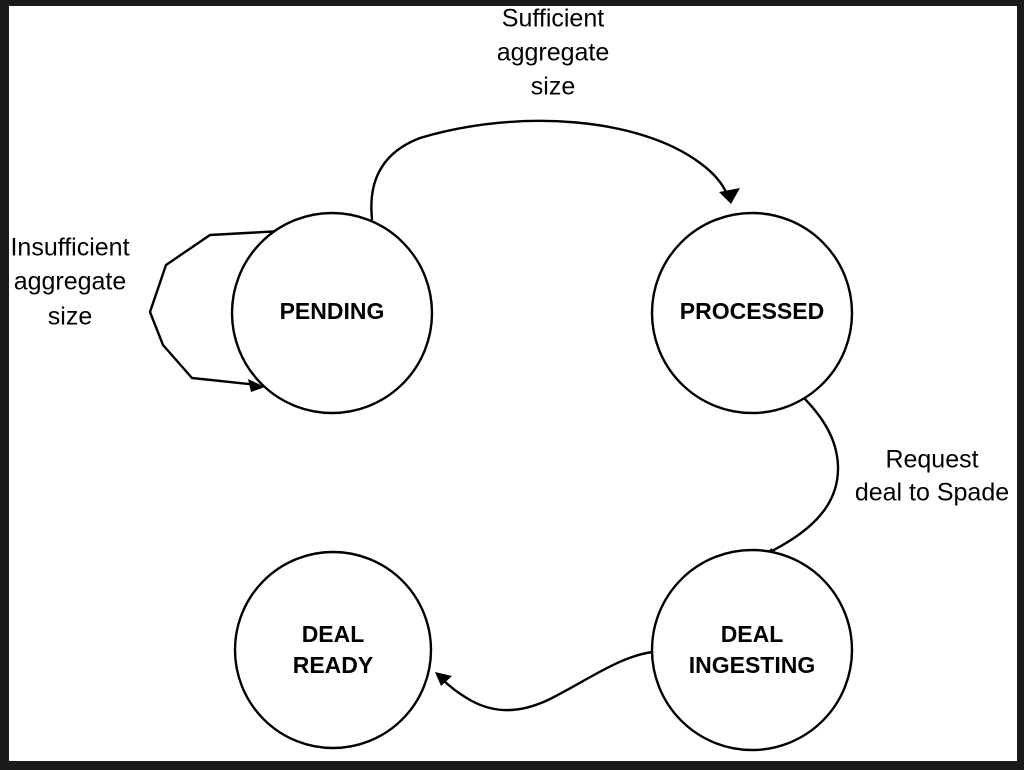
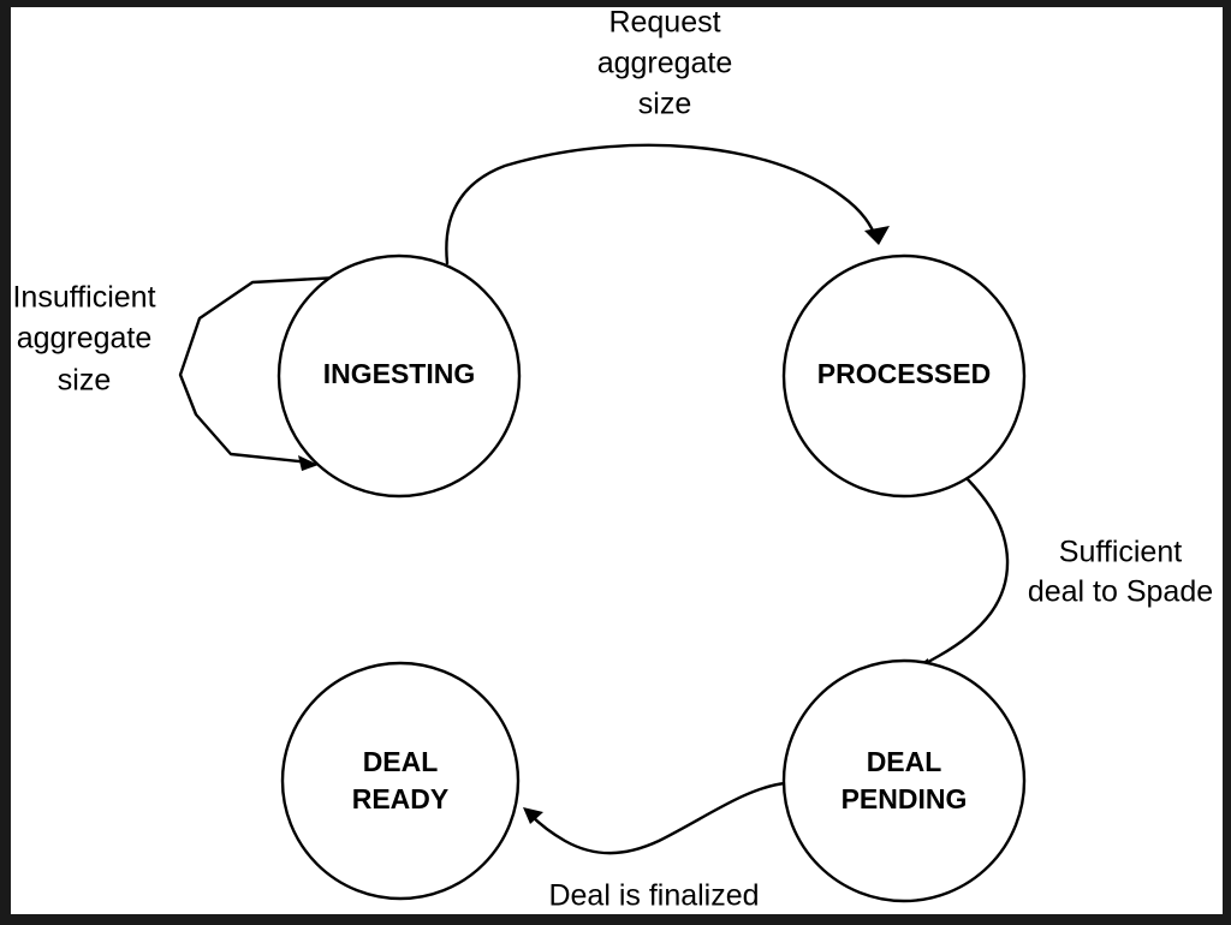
- PENDING
+ INGESTING
  PROCESSED
  DEAL
  READY
  DEAL
- INGESTING
+ PENDING
- Sufficient
+ Request
  aggregate
  size
  Insufficient
  aggregate
  size
- Request
+ Sufficient
  deal to Spade
+ Deal is finalized
